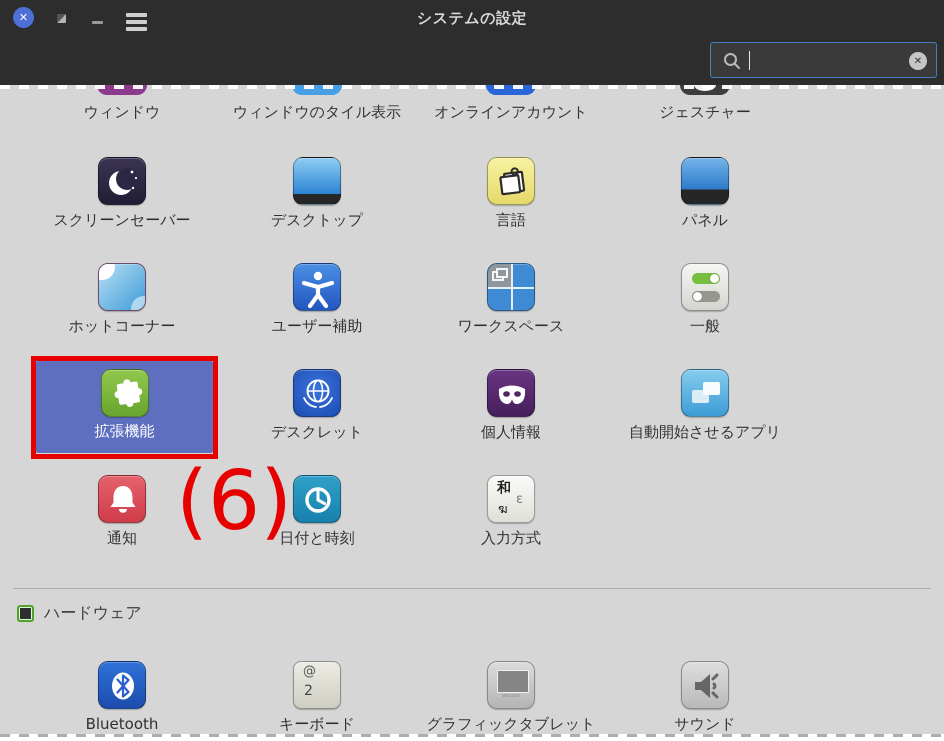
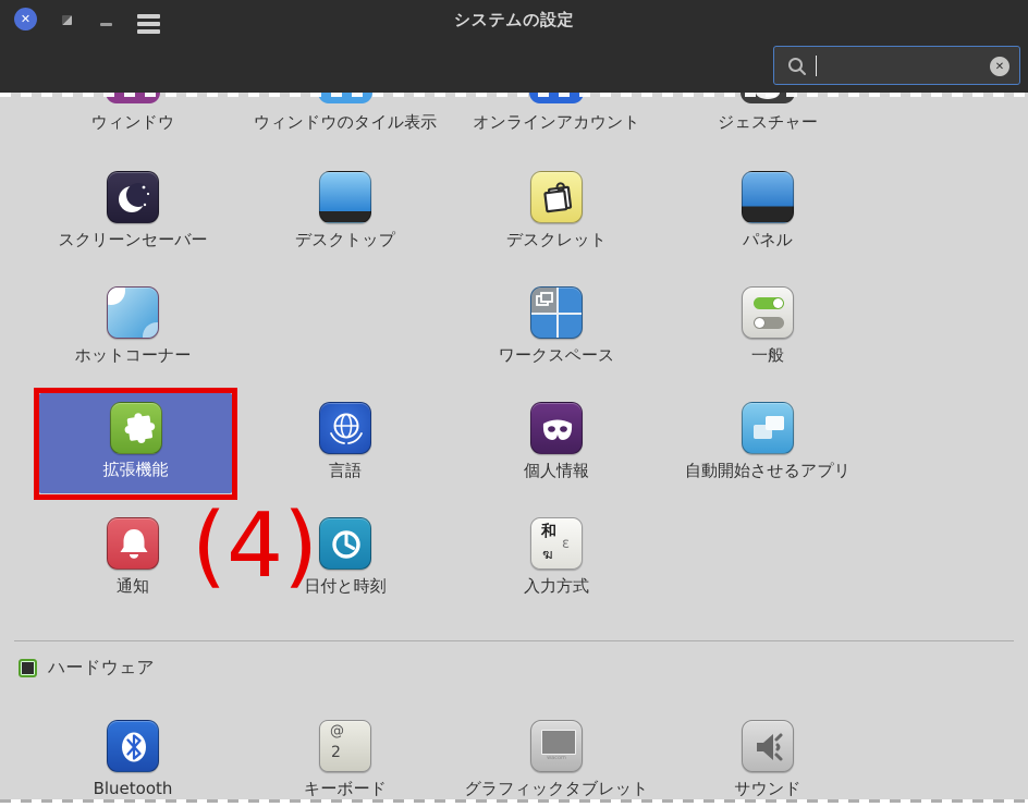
  ✕
  システムの設定
  ✕
  ウィンドウ
  ウィンドウのタイル表示
  オンラインアカウント
  ジェスチャー
  スクリーンセーバー
  デスクトップ
- 言語
+ デスクレット
  パネル
  ホットコーナー
- ユーザー補助
  ワークスペース
  一般
- デスクレット
+ 言語
  個人情報
  自動開始させるアプリ
  通知
  日付と時刻
  和
  ฆ
  ε
  入力方式
  拡張機能
- (6)
+ (4)
  ハードウェア
  Bluetooth
  @
  2
  キーボード
  グラフィックタブレット
  サウンド
